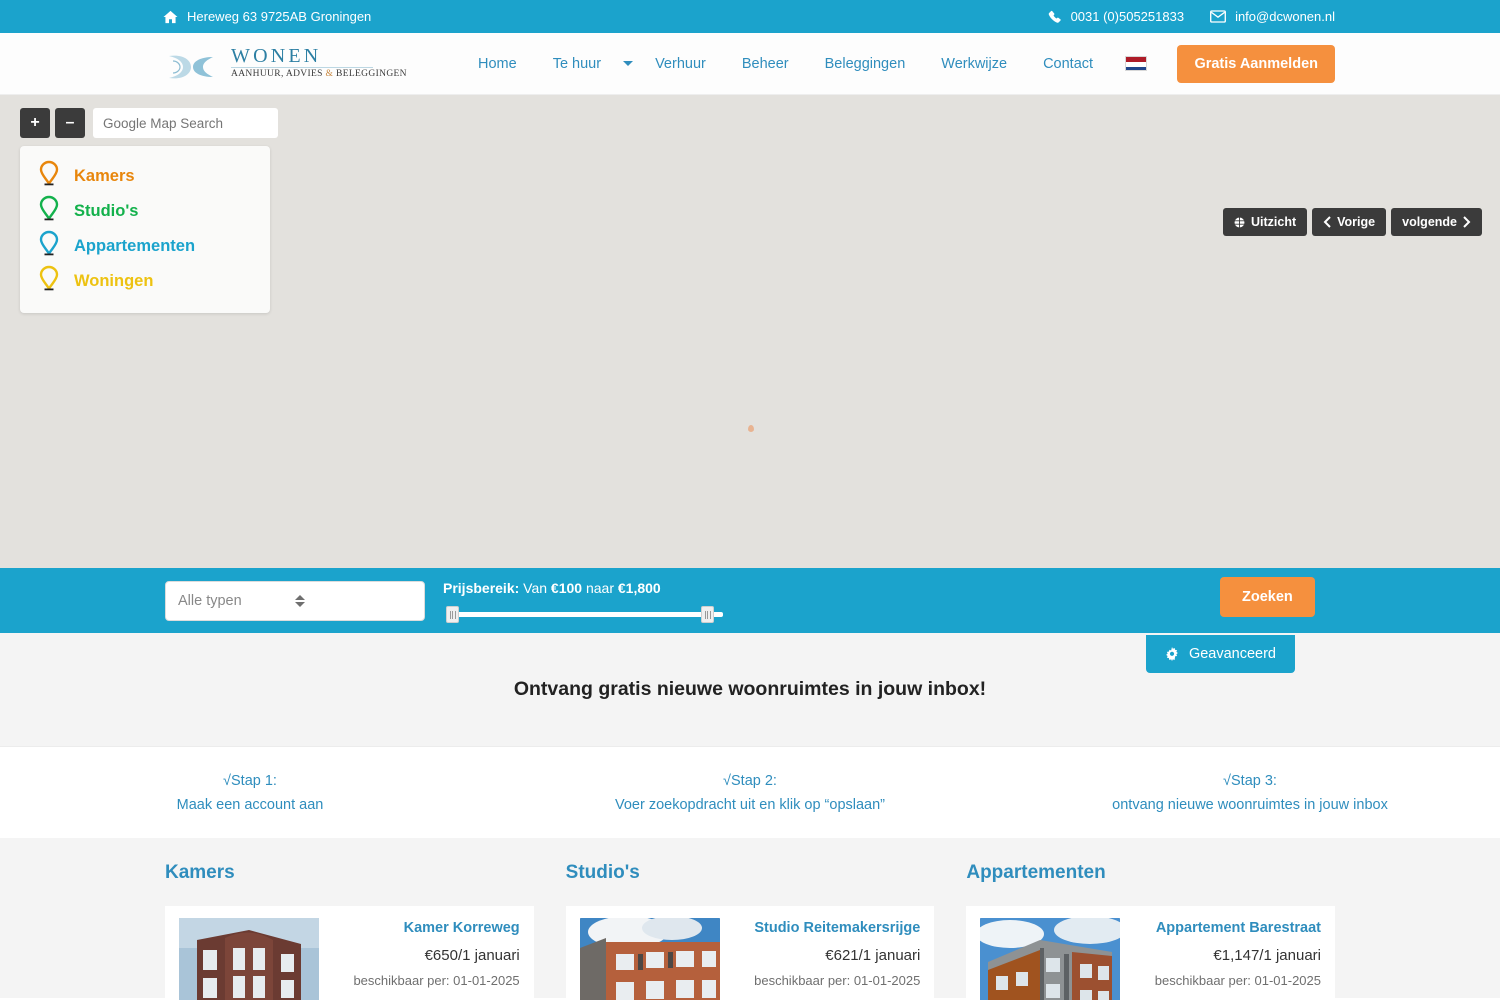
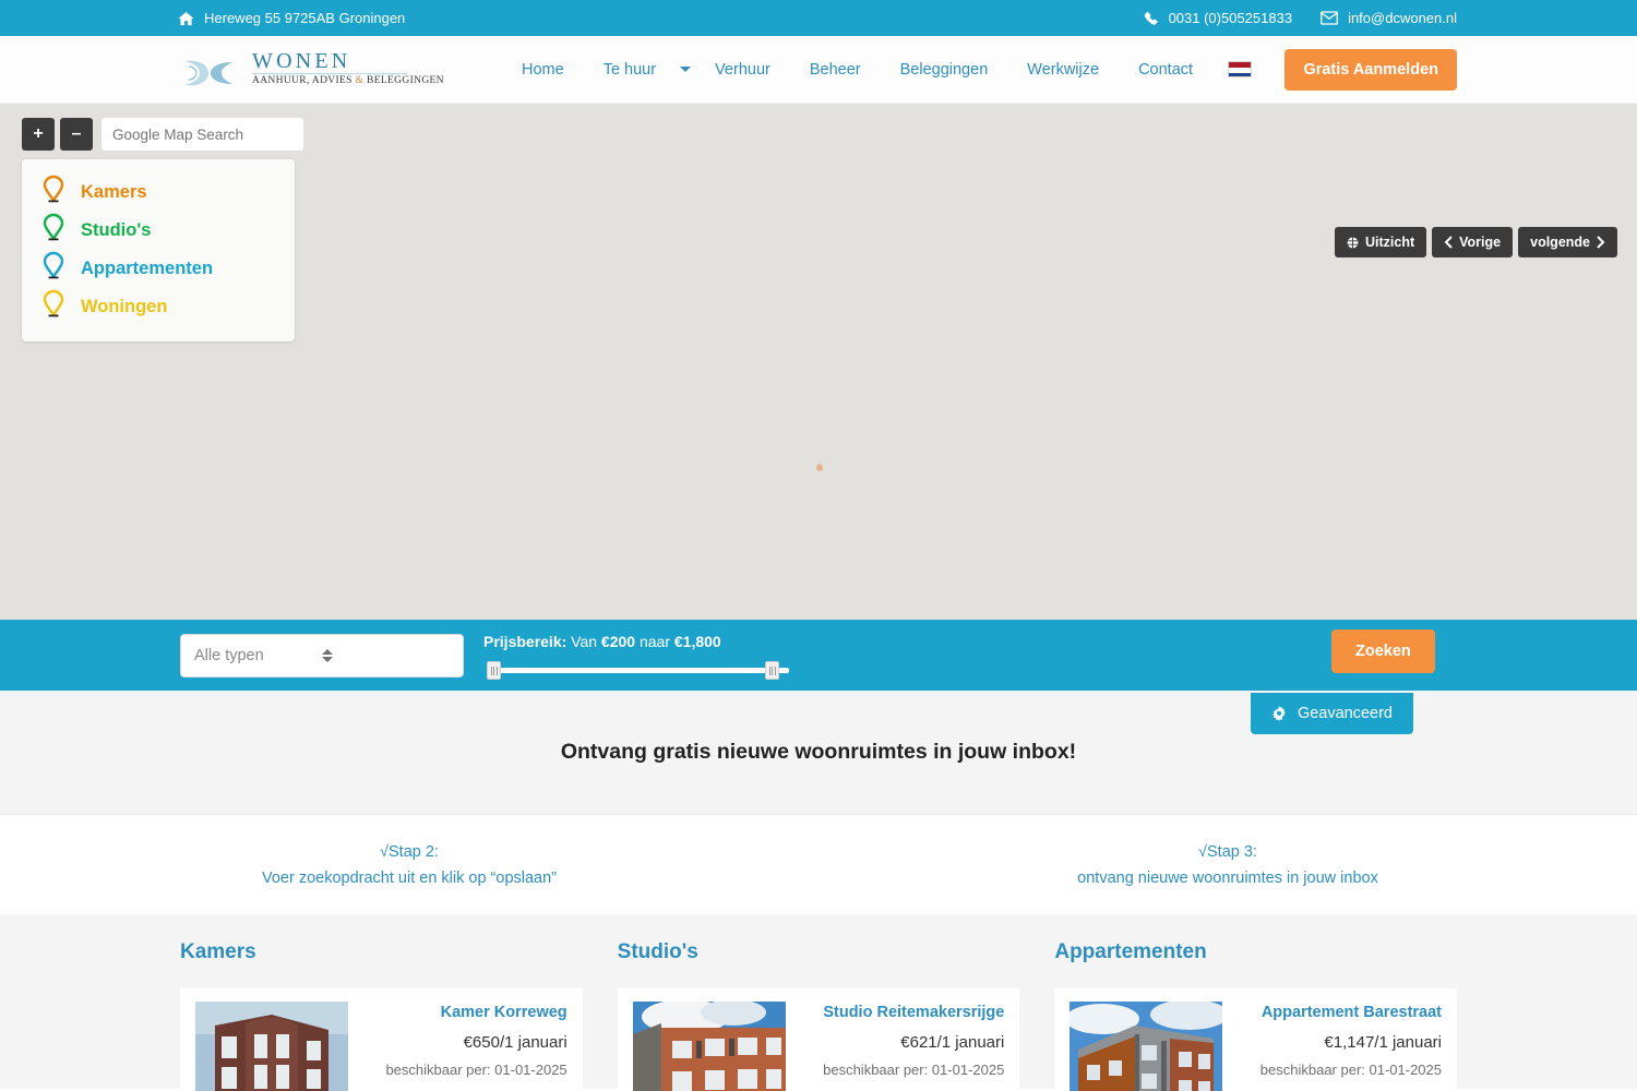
- Hereweg 63 9725AB Groningen
+ Hereweg 55 9725AB Groningen
  0031 (0)505251833
  info@dcwonen.nl
  WONEN
  AANHUUR, ADVIES & BELEGGINGEN
  Home
  Te huur
  Verhuur
  Beheer
  Beleggingen
  Werkwijze
  Contact
  Gratis Aanmelden
  +
  –
  Google Map Search
  Kamers
  Studio's
  Appartementen
  Woningen
  Uitzicht
  Vorige
  volgende
  Alle typen
- Prijsbereik: Van €100 naar €1,800
+ Prijsbereik: Van €200 naar €1,800
  Zoeken
  Geavanceerd
  Ontvang gratis nieuwe woonruimtes in jouw inbox!
- √Stap 1:
- Maak een account aan
  √Stap 2:
  Voer zoekopdracht uit en klik op “opslaan”
  √Stap 3:
  ontvang nieuwe woonruimtes in jouw inbox
  Kamers
  Kamer Korreweg
  €650/1 januari
  beschikbaar per: 01-01-2025
  Studio's
  Studio Reitemakersrijge
  €621/1 januari
  beschikbaar per: 01-01-2025
  Appartementen
  Appartement Barestraat
  €1,147/1 januari
  beschikbaar per: 01-01-2025
